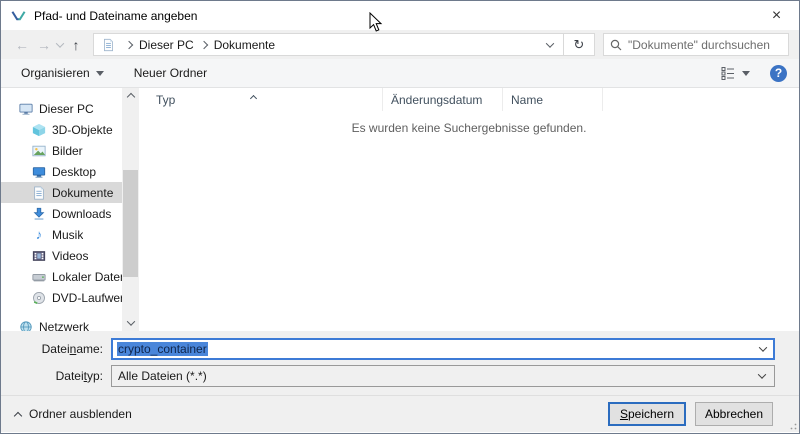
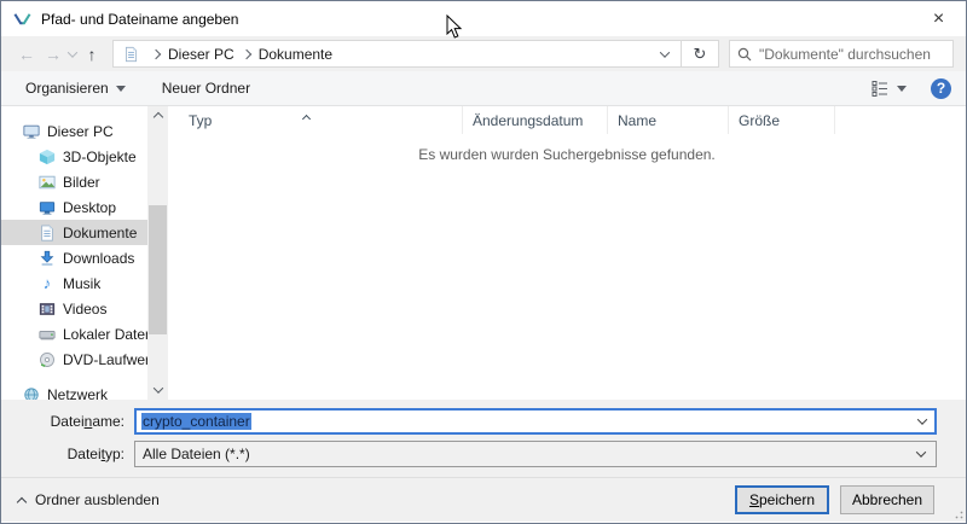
  Pfad- und Dateiname angeben
  ×
  ←
  →
  ↑
  Dieser PC
  Dokumente
  ↻
  "Dokumente" durchsuchen
  Organisieren
  Neuer Ordner
  ?
  Dieser PC
  3D-Objekte
  Bilder
  Desktop
  Dokumente
  Downloads
  ♪
  Musik
  Videos
  Lokaler Date
  DVD-Laufwe
  Netzwerk
  Typ
  Änderungsdatum
  Name
+ Größe
- Es wurden keine Suchergebnisse gefunden.
+ Es wurden wurden Suchergebnisse gefunden.
  Dateiname:
  crypto_container
  Dateityp:
  Alle Dateien (*.*)
  Ordner ausblenden
  Speichern
  Abbrechen
